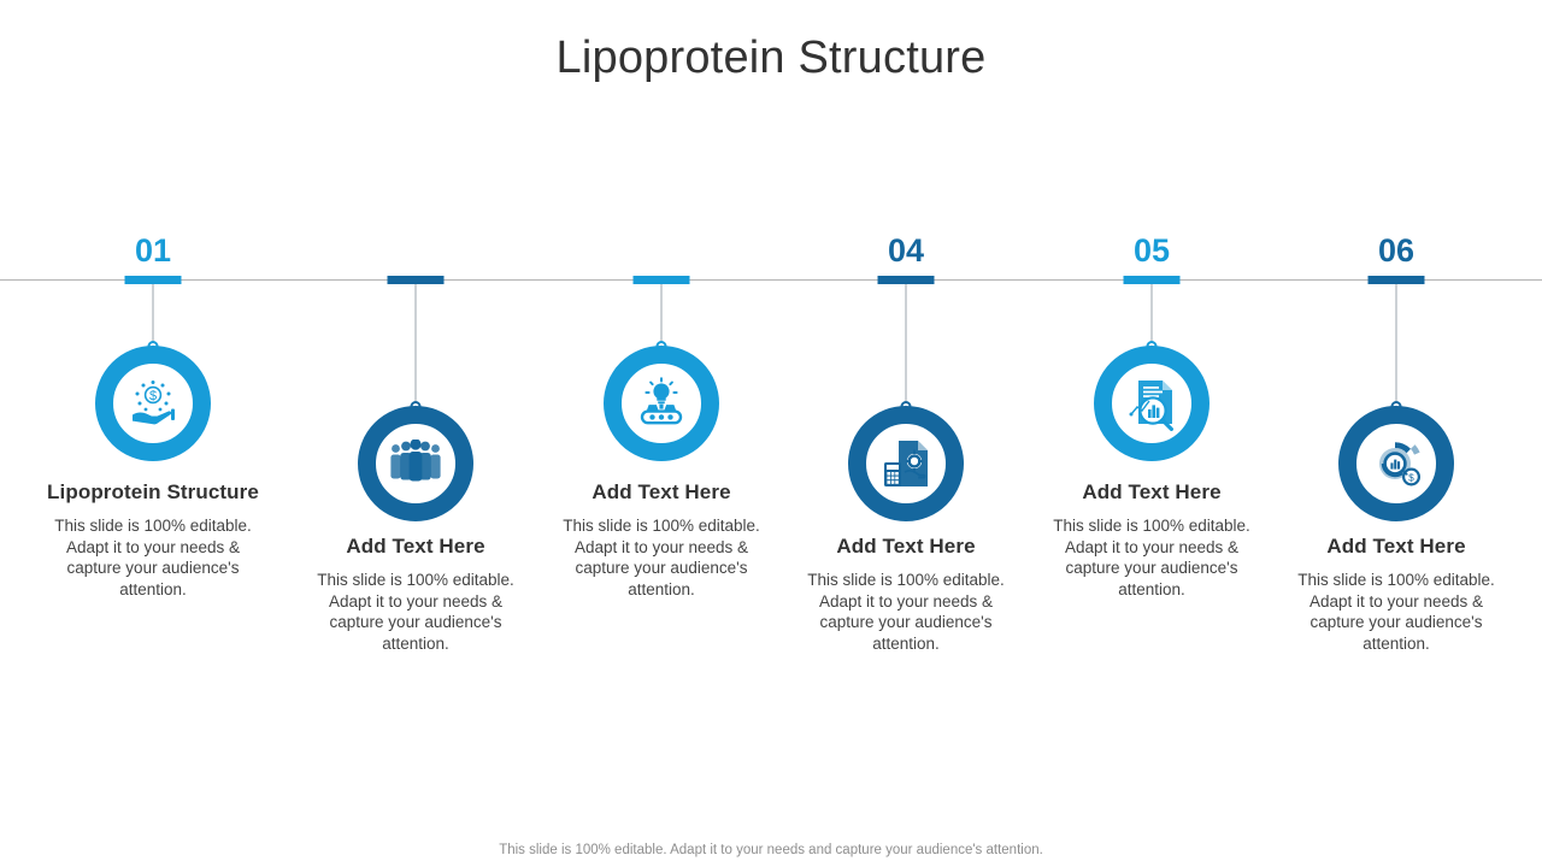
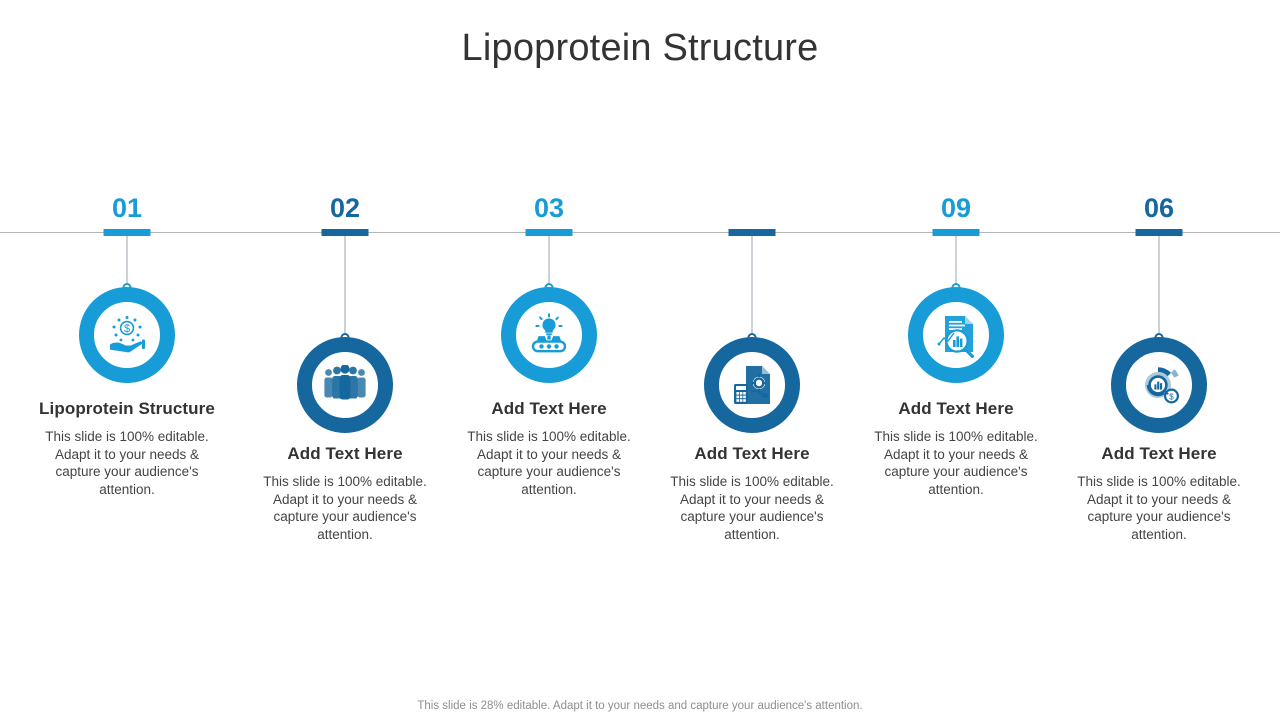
  Lipoprotein Structure
  01
  $
  Lipoprotein Structure
  This slide is 100% editable. Adapt it to your needs & capture your audience's attention.
+ 02
  Add Text Here
  This slide is 100% editable. Adapt it to your needs & capture your audience's attention.
+ 03
  Add Text Here
  This slide is 100% editable. Adapt it to your needs & capture your audience's attention.
- 04
  Add Text Here
  This slide is 100% editable. Adapt it to your needs & capture your audience's attention.
- 05
+ 09
  Add Text Here
  This slide is 100% editable. Adapt it to your needs & capture your audience's attention.
  06
  $
  Add Text Here
  This slide is 100% editable. Adapt it to your needs & capture your audience's attention.
- This slide is 100% editable. Adapt it to your needs and capture your audience's attention.
+ This slide is 28% editable. Adapt it to your needs and capture your audience's attention.
